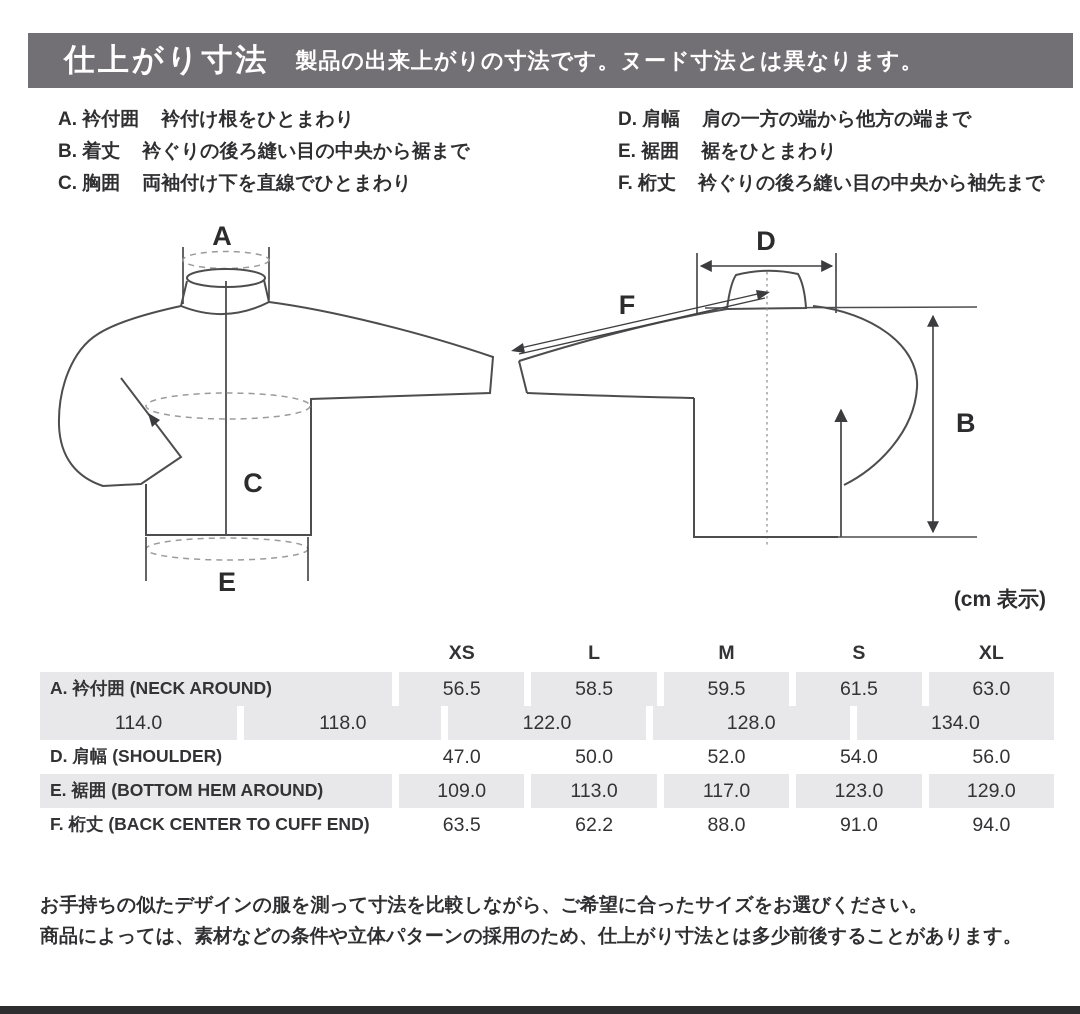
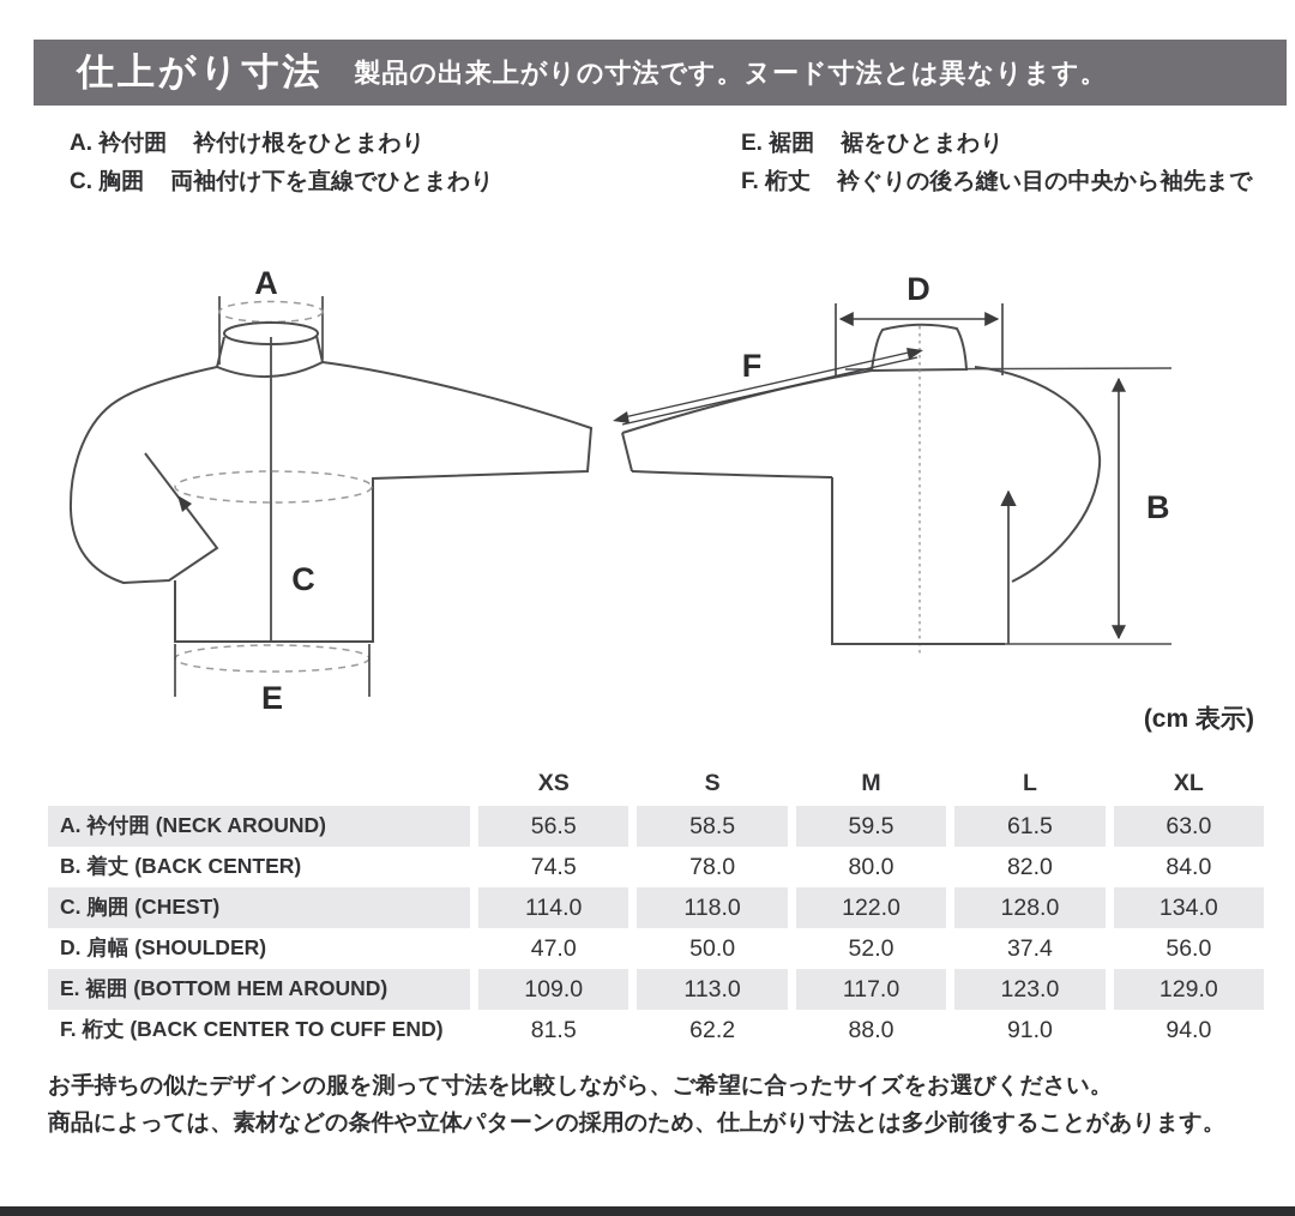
  仕上がり寸法
  製品の出来上がりの寸法です。ヌード寸法とは異なります。
  A. 衿付囲
  衿付け根をひとまわり
- B. 着丈
- 衿ぐりの後ろ縫い目の中央から裾まで
  C. 胸囲
  両袖付け下を直線でひとまわり
- D. 肩幅
- 肩の一方の端から他方の端まで
  E. 裾囲
  裾をひとまわり
  F. 桁丈
  衿ぐりの後ろ縫い目の中央から袖先まで
  A
  B
  C
  D
  E
  F
  (cm 表示)
  XS
- L
+ S
  M
- S
+ L
  XL
  A. 衿付囲 (NECK AROUND)
  56.5
  58.5
  59.5
  61.5
  63.0
+ B. 着丈 (BACK CENTER)
+ 74.5
+ 78.0
+ 80.0
+ 82.0
+ 84.0
+ C. 胸囲 (CHEST)
  114.0
  118.0
  122.0
  128.0
  134.0
  D. 肩幅 (SHOULDER)
  47.0
  50.0
  52.0
- 54.0
+ 37.4
  56.0
  E. 裾囲 (BOTTOM HEM AROUND)
  109.0
  113.0
  117.0
  123.0
  129.0
  F. 桁丈 (BACK CENTER TO CUFF END)
- 63.5
+ 81.5
  62.2
  88.0
  91.0
  94.0
  お手持ちの似たデザインの服を測って寸法を比較しながら、ご希望に合ったサイズをお選びください。
  商品によっては、素材などの条件や立体パターンの採用のため、仕上がり寸法とは多少前後することがあります。
